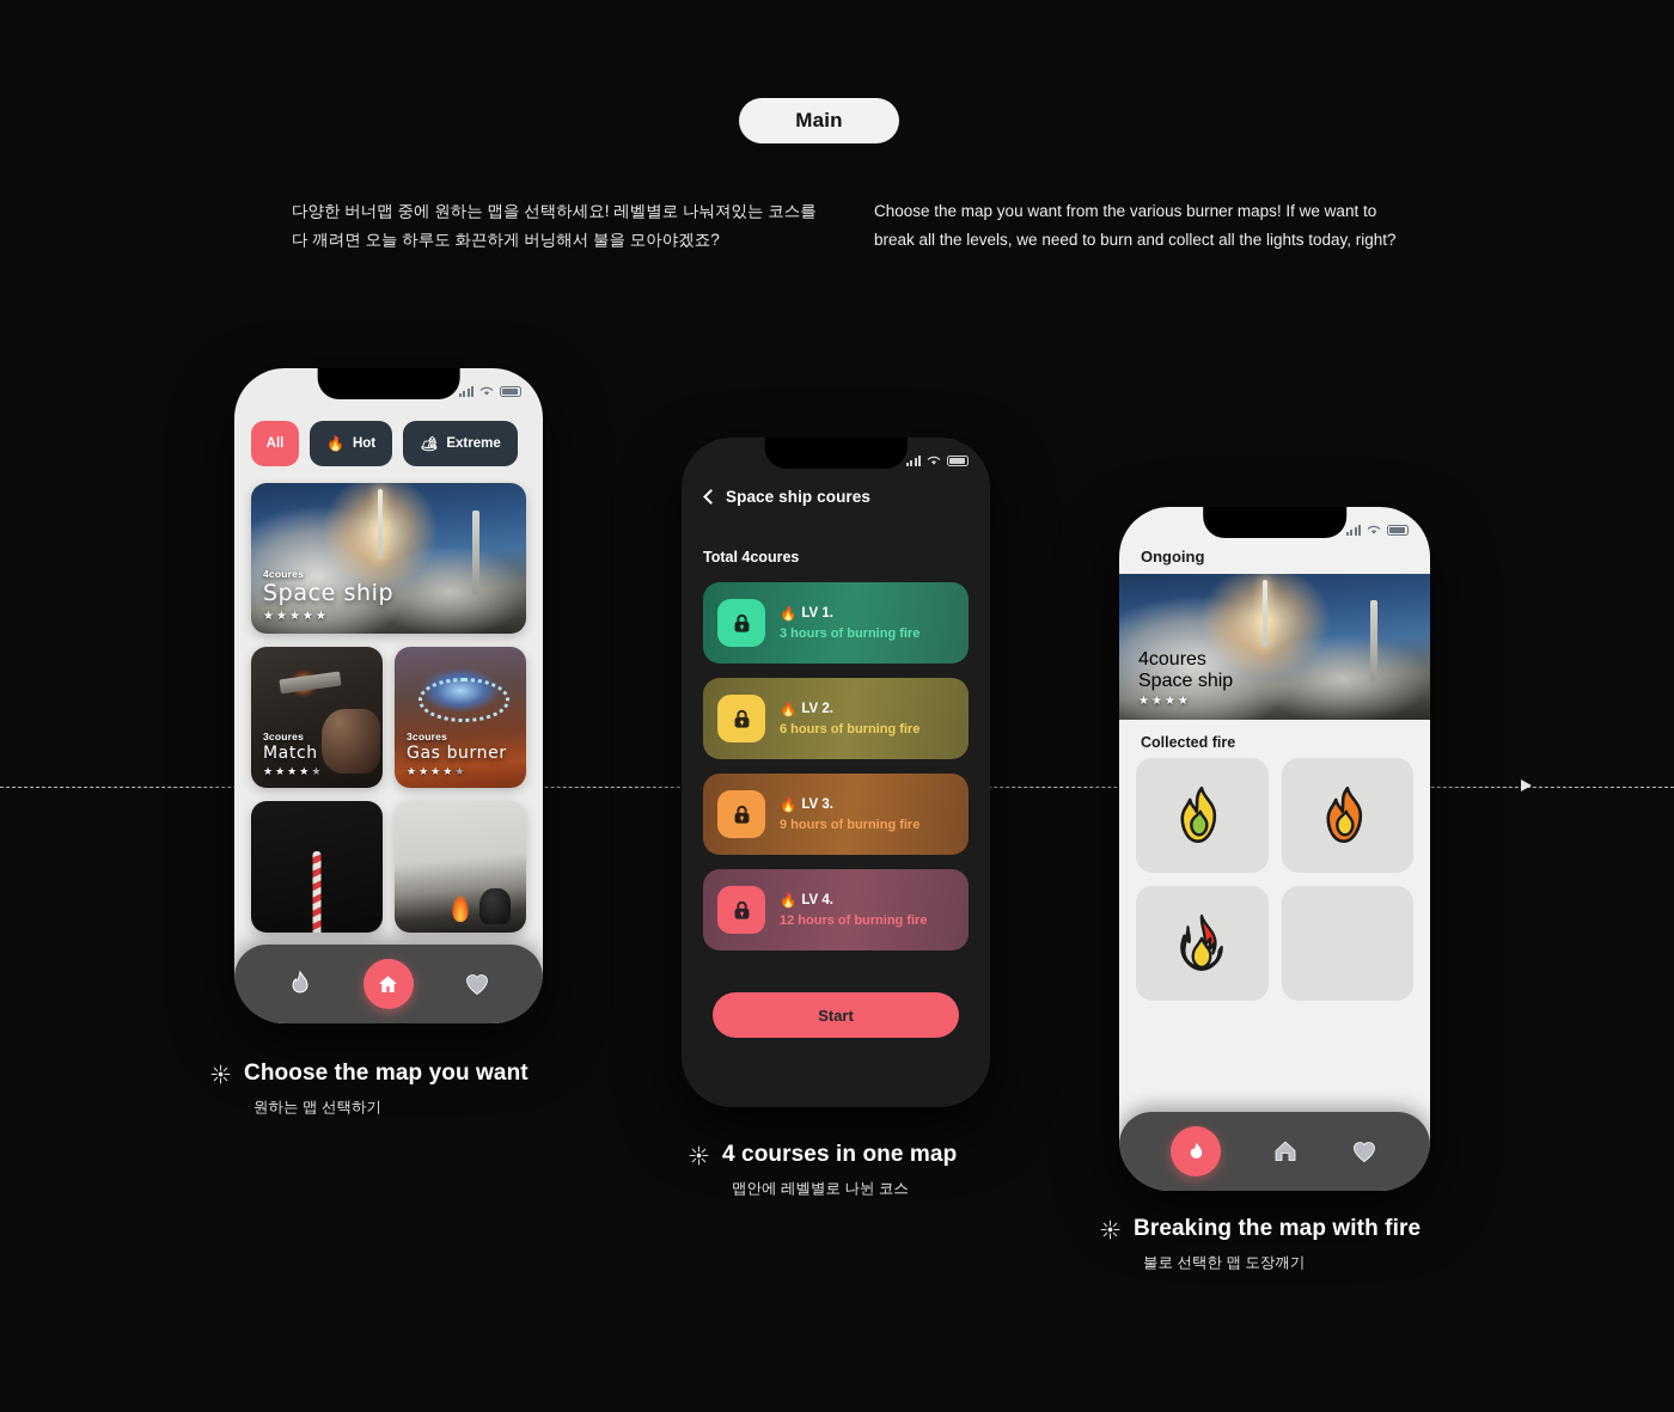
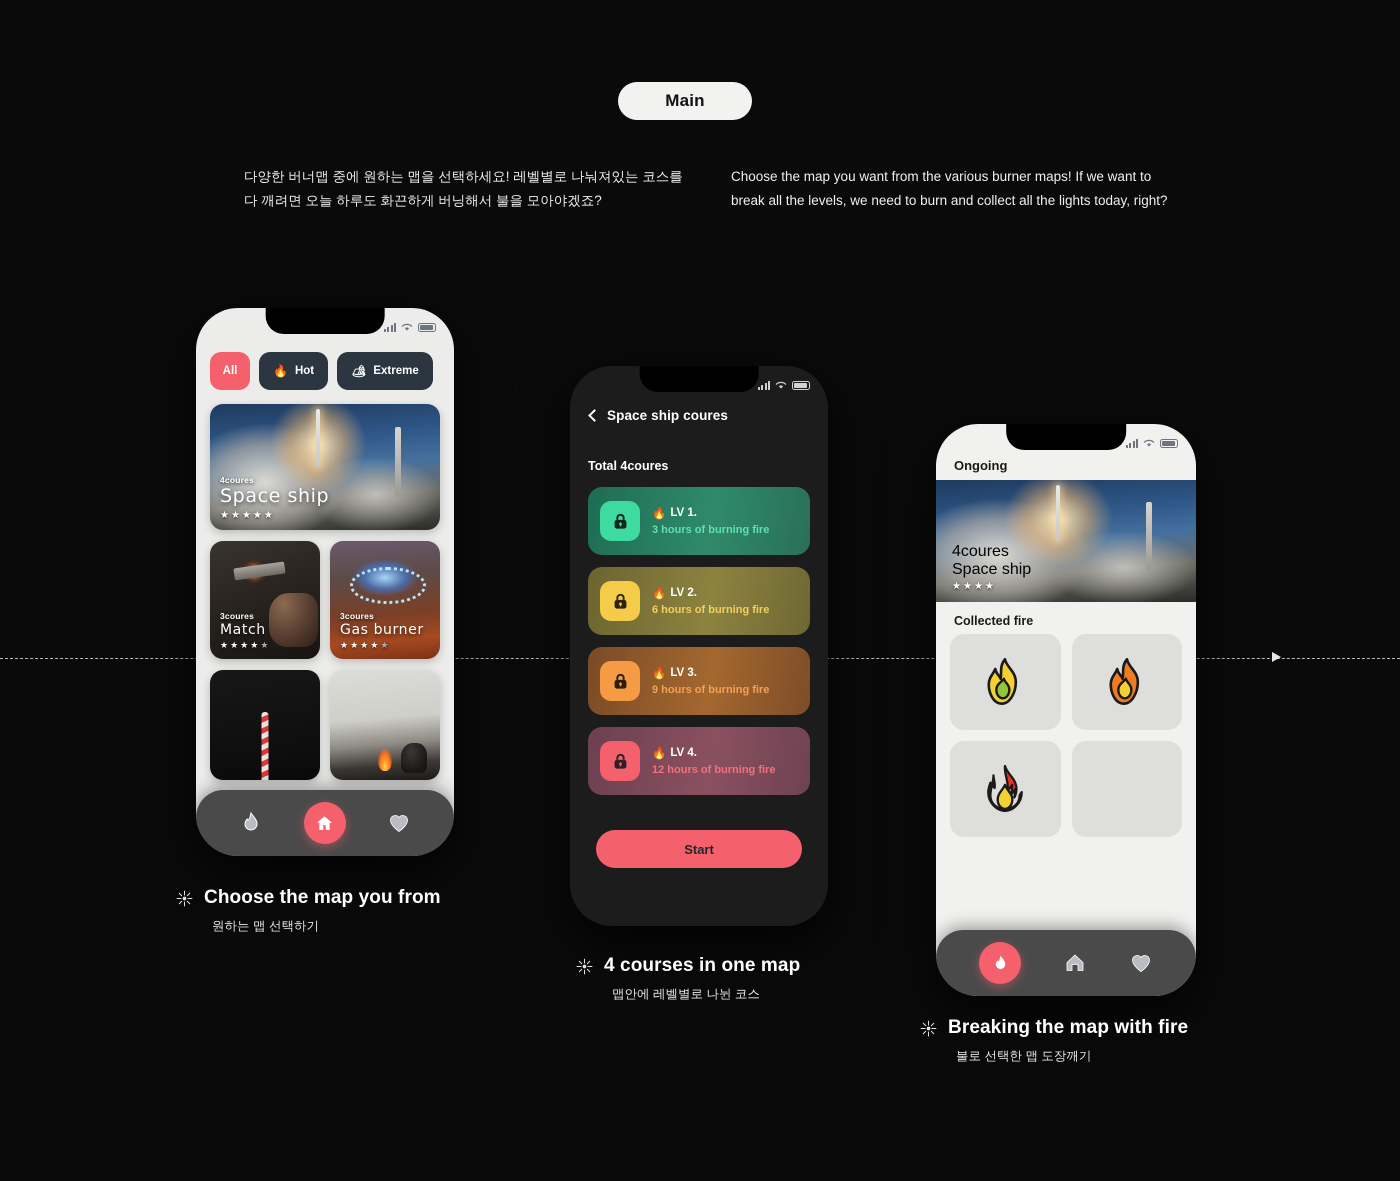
  Main
  다양한 버너맵 중에 원하는 맵을 선택하세요! 레벨별로 나눠져있는 코스를 다 깨려면 오늘 하루도 화끈하게 버닝해서 불을 모아야겠죠?
  Choose the map you want from the various burner maps! If we want to break all the levels, we need to burn and collect all the lights today, right?
  All
  🔥
  Hot
  🏕
  Extreme
  4coures
  Space ship
  ★
  ★
  ★
  ★
  ★
  3coures
  Match
  ★
  ★
  ★
  ★
  ★
  3coures
  Gas burner
  ★
  ★
  ★
  ★
  ★
  Space ship coures
  Total 4coures
  🔥
  LV 1.
  3 hours of burning fire
  🔥
  LV 2.
  6 hours of burning fire
  🔥
  LV 3.
  9 hours of burning fire
  🔥
  LV 4.
  12 hours of burning fire
  Start
  Ongoing
  4coures
  Space ship
  ★
  ★
  ★
  ★
  Collected fire
- Choose the map you want
+ Choose the map you from
  원하는 맵 선택하기
  4 courses in one map
  맵안에 레벨별로 나뉜 코스
  Breaking the map with fire
  불로 선택한 맵 도장깨기
